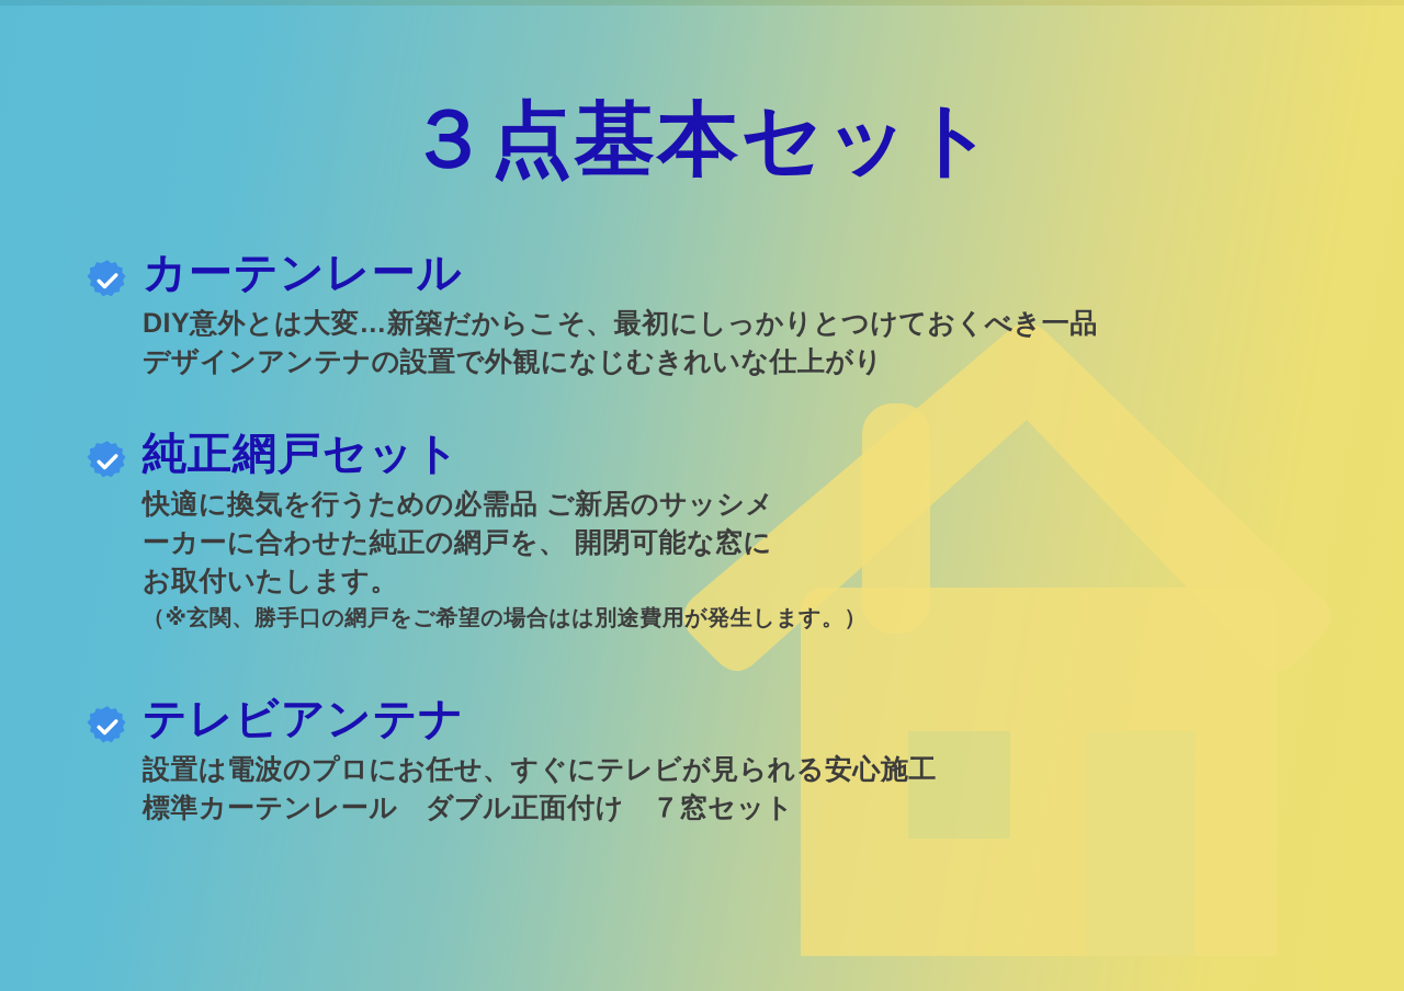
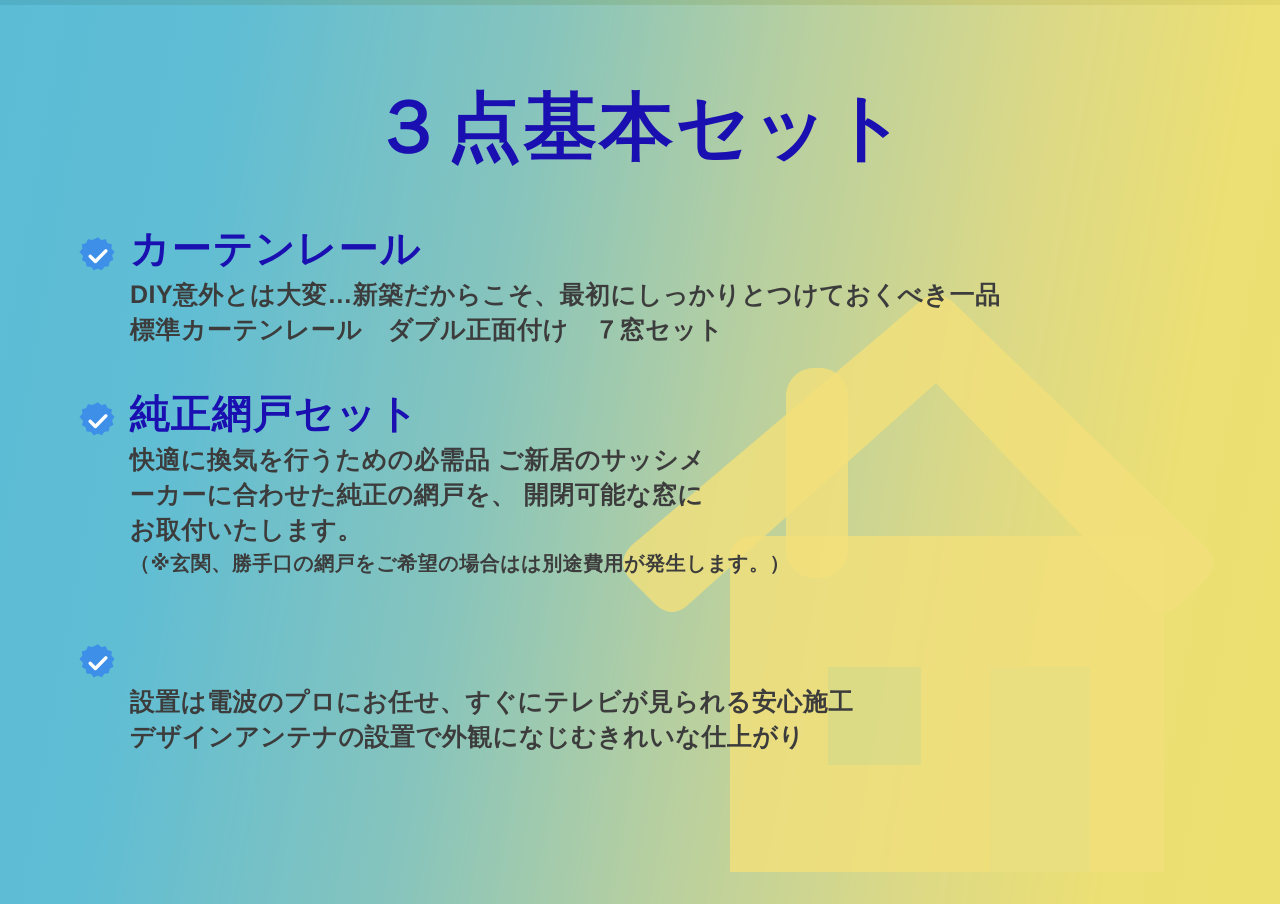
  ３点基本セット
  カーテンレール
  DIY意外とは大変…新築だからこそ、最初にしっかりとつけておくべき一品
- デザインアンテナの設置で外観になじむきれいな仕上がり
+ 標準カーテンレール ダブル正面付け ７窓セット
  純正網戸セット
  快適に換気を行うための必需品 ご新居のサッシメ
  ーカーに合わせた純正の網戸を、 開閉可能な窓に
  お取付いたします。
  （※玄関、勝手口の網戸をご希望の場合はは別途費用が発生します。）
- テレビアンテナ
  設置は電波のプロにお任せ、すぐにテレビが見られる安心施工
- 標準カーテンレール ダブル正面付け ７窓セット
+ デザインアンテナの設置で外観になじむきれいな仕上がり
